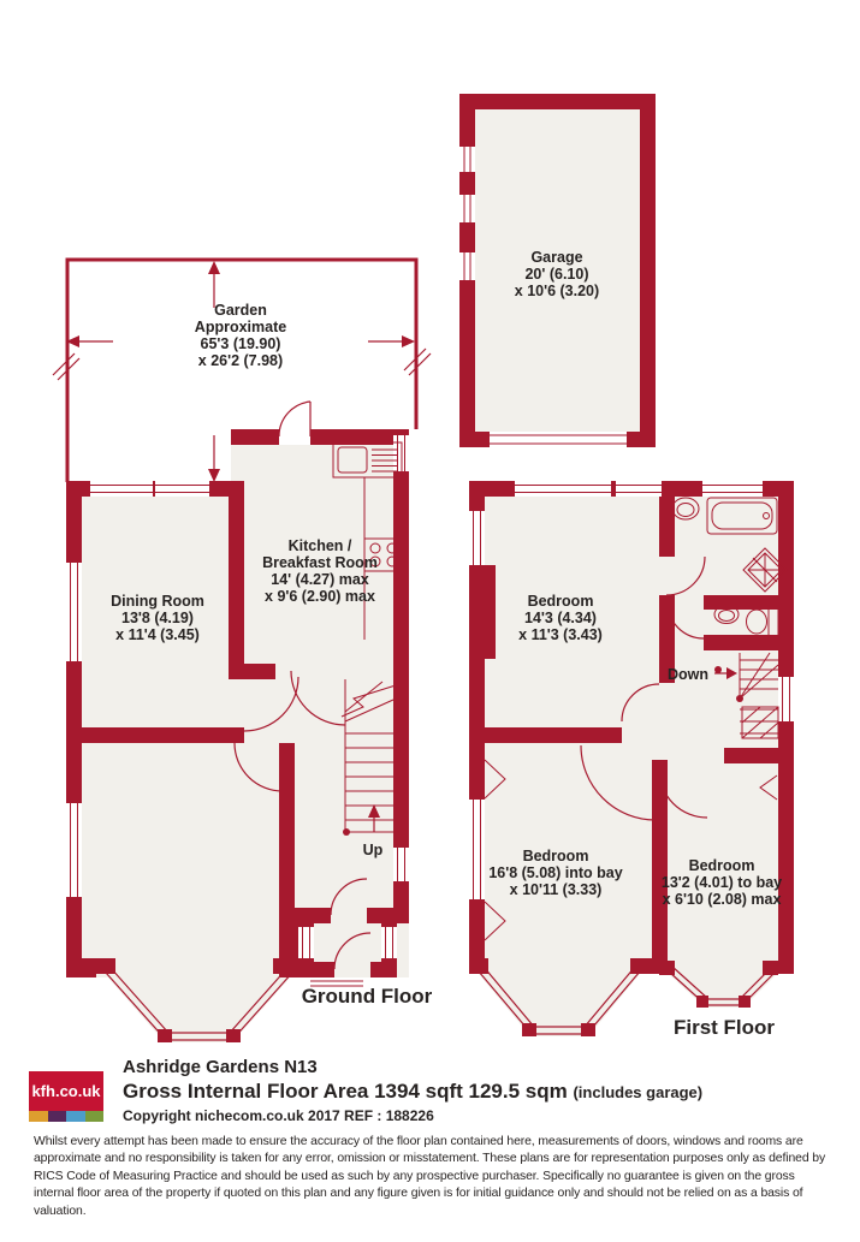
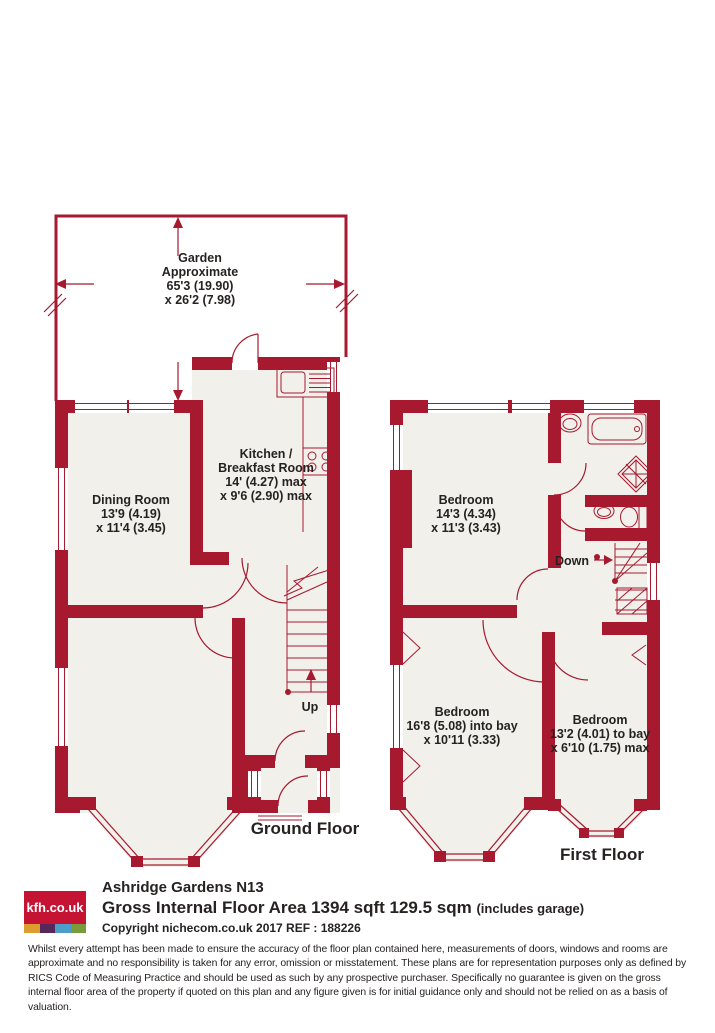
  Garden
  Approximate
  65'3 (19.90)
  x 26'2 (7.98)
- Garage
- 20' (6.10)
- x 10'6 (3.20)
  Up
  Dining Room
- 13'8 (4.19)
+ 13'9 (4.19)
  x 11'4 (3.45)
  Kitchen /
  Breakfast Room
  14' (4.27) max
  x 9'6 (2.90) max
  Ground Floor
  Down
  Bedroom
  14'3 (4.34)
  x 11'3 (3.43)
  Bedroom
  16'8 (5.08) into bay
  x 10'11 (3.33)
  Bedroom
  13'2 (4.01) to bay
- x 6'10 (2.08) max
+ x 6'10 (1.75) max
  First Floor
  kfh.co.uk
  Ashridge Gardens N13
  Gross Internal Floor Area 1394 sqft 129.5 sqm (includes garage)
  Copyright nichecom.co.uk 2017 REF : 188226
  Whilst every attempt has been made to ensure the accuracy of the floor plan contained here, measurements of doors, windows and rooms are approximate and no responsibility is taken for any error, omission or misstatement. These plans are for representation purposes only as defined by RICS Code of Measuring Practice and should be used as such by any prospective purchaser. Specifically no guarantee is given on the gross internal floor area of the property if quoted on this plan and any figure given is for initial guidance only and should not be relied on as a basis of valuation.
